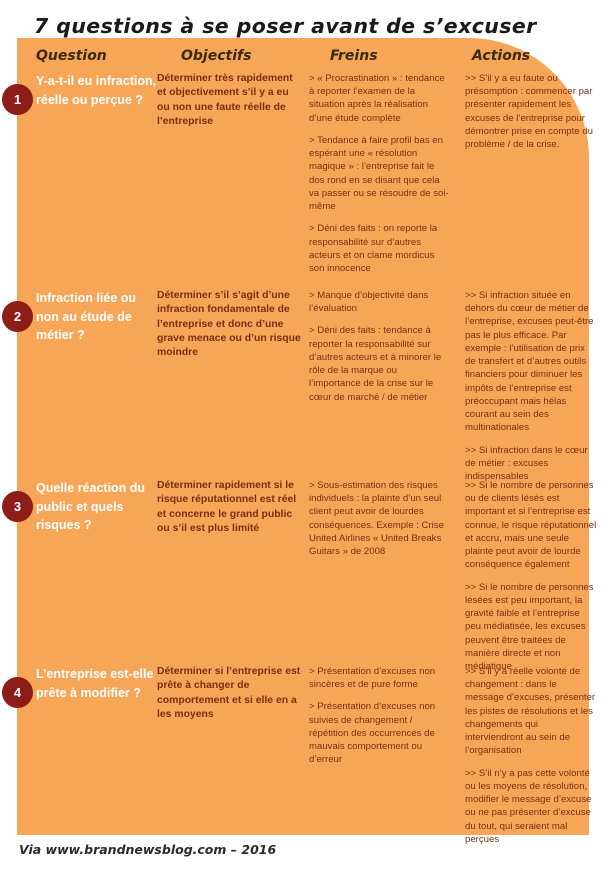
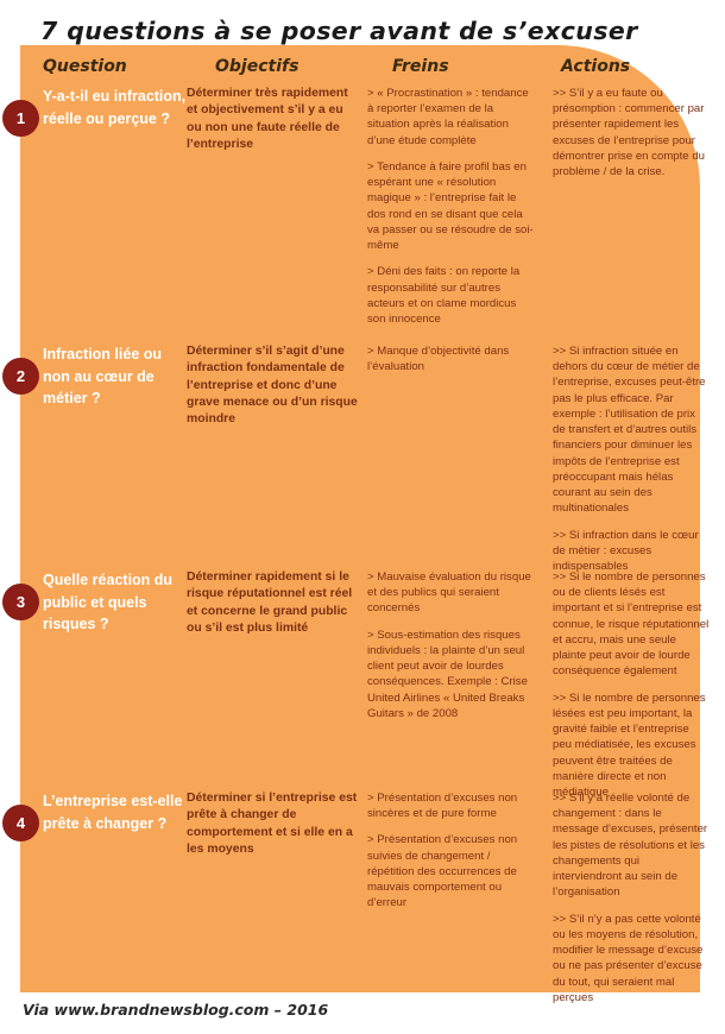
  7 questions à se poser avant de s’excuser
  Question
  Objectifs
  Freins
  Actions
  1
  Y-a-t-il eu infraction, réelle ou perçue ?
  Déterminer très rapidement et objectivement s’il y a eu ou non une faute réelle de l’entreprise
  > « Procrastination » : tendance à reporter l’examen de la situation après la réalisation d’une étude complète
  > Tendance à faire profil bas en espérant une « résolution magique » : l’entreprise fait le dos rond en se disant que cela va passer ou se résoudre de soi-même
  > Déni des faits : on reporte la responsabilité sur d’autres acteurs et on clame mordicus son innocence
  >> S’il y a eu faute ou présomption : commencer par présenter rapidement les excuses de l’entreprise pour démontrer prise en compte du problème / de la crise.
  2
- Infraction liée ou non au étude de métier ?
+ Infraction liée ou non au cœur de métier ?
  Déterminer s’il s’agit d’une infraction fondamentale de l’entreprise et donc d’une grave menace ou d’un risque moindre
  > Manque d’objectivité dans l’évaluation
- > Déni des faits : tendance à reporter la responsabilité sur d’autres acteurs et à minorer le rôle de la marque ou l’importance de la crise sur le cœur de marché / de métier
  >> Si infraction située en dehors du cœur de métier de l’entreprise, excuses peut-être pas le plus efficace. Par exemple : l’utilisation de prix de transfert et d’autres outils financiers pour diminuer les impôts de l’entreprise est préoccupant mais hélas courant au sein des multinationales
  >> Si infraction dans le cœur de métier : excuses indispensables
  3
  Quelle réaction du public et quels risques ?
  Déterminer rapidement si le risque réputationnel est réel et concerne le grand public ou s’il est plus limité
+ > Mauvaise évaluation du risque et des publics qui seraient concernés
  > Sous-estimation des risques individuels : la plainte d’un seul client peut avoir de lourdes conséquences. Exemple : Crise United Airlines « United Breaks Guitars » de 2008
  >> Si le nombre de personnes ou de clients lésés est important et si l’entreprise est connue, le risque réputationnel et accru, mais une seule plainte peut avoir de lourde conséquence également
  >> Si le nombre de personnes lésées est peu important, la gravité faible et l’entreprise peu médiatisée, les excuses peuvent être traitées de manière directe et non médiatique
  4
- L’entreprise est-elle prête à modifier ?
+ L’entreprise est-elle prête à changer ?
  Déterminer si l’entreprise est prête à changer de comportement et si elle en a les moyens
  > Présentation d’excuses non sincères et de pure forme
  > Présentation d’excuses non suivies de changement / répétition des occurrences de mauvais comportement ou d’erreur
  >> S’il y a réelle volonté de changement : dans le message d’excuses, présenter les pistes de résolutions et les changements qui interviendront au sein de l’organisation
  >> S’il n’y a pas cette volonté ou les moyens de résolution, modifier le message d’excuse ou ne pas présenter d’excuse du tout, qui seraient mal perçues
  Via www.brandnewsblog.com – 2016
